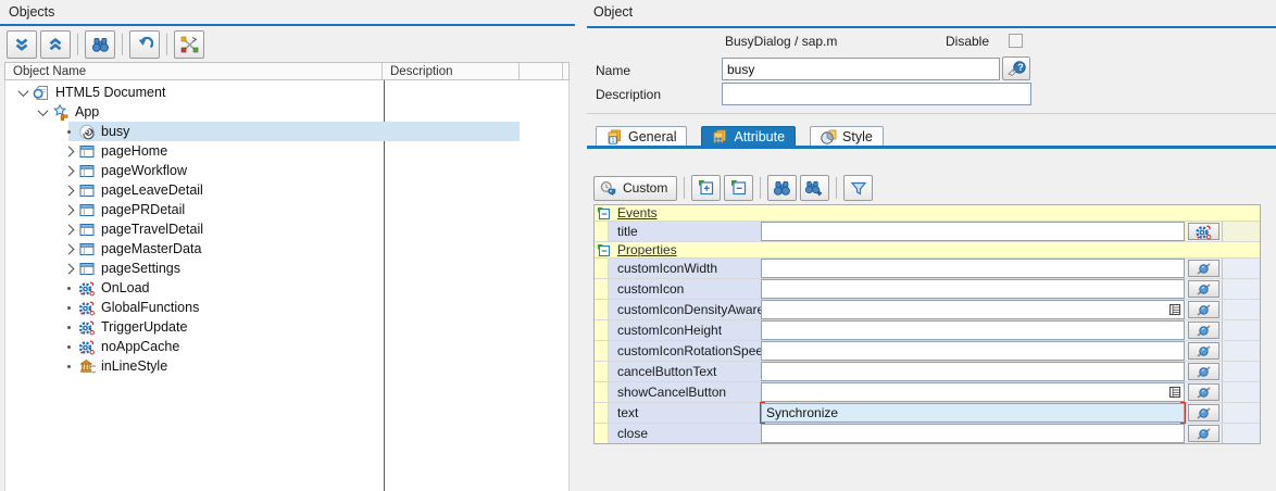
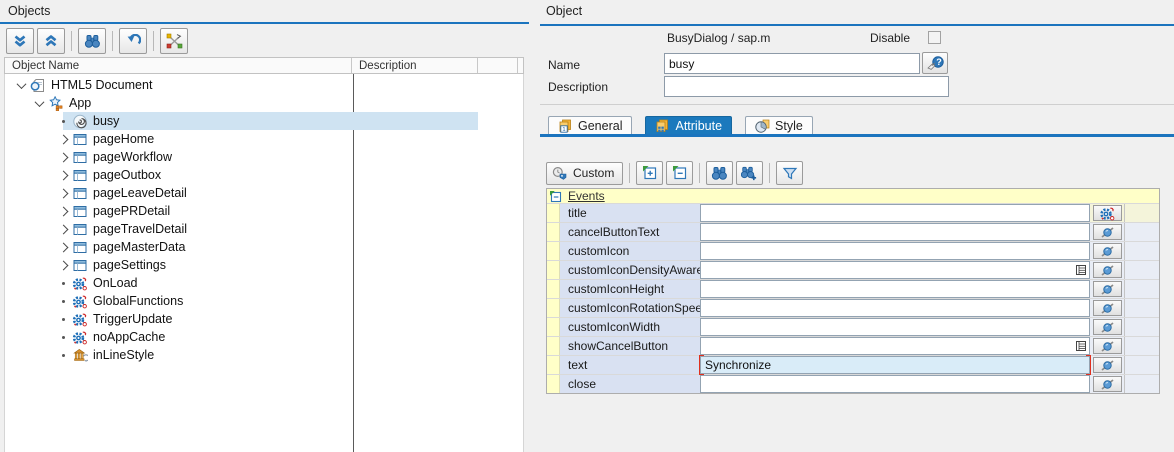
  Objects
  Object Name
  Description
  HTML5 Document
  App
  busy
  pageHome
  pageWorkflow
+ pageOutbox
  pageLeaveDetail
  pagePRDetail
  pageTravelDetail
  pageMasterData
  pageSettings
  OnLoad
  GlobalFunctions
  TriggerUpdate
  noAppCache
  inLineStyle
  Object
  BusyDialog / sap.m
  Disable
  Name
  busy
  Description
  General
  Attribute
  Style
  Custom
  Events
  title
- Properties
- customIconWidth
+ cancelButtonText
  customIcon
  customIconDensityAwar
  customIconHeight
  customIconRotationSpee
- cancelButtonText
+ customIconWidth
  showCancelButton
  text
  Synchronize
  close
